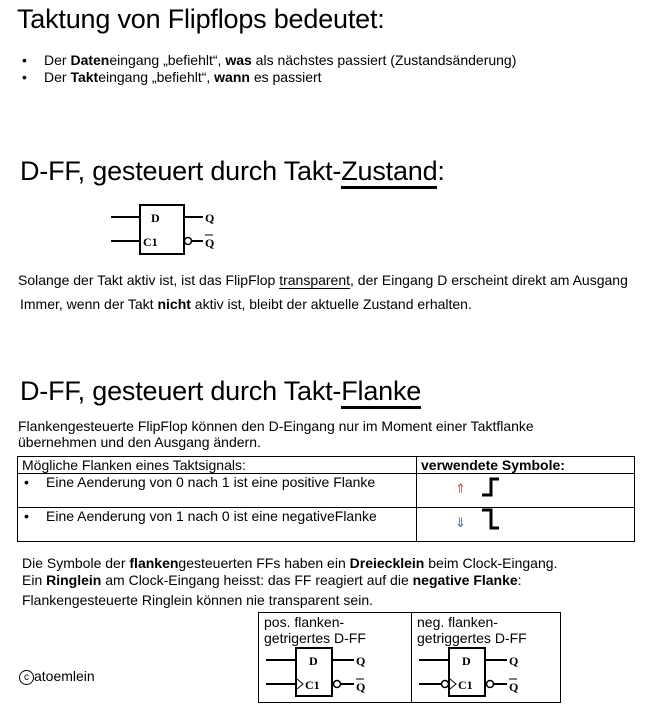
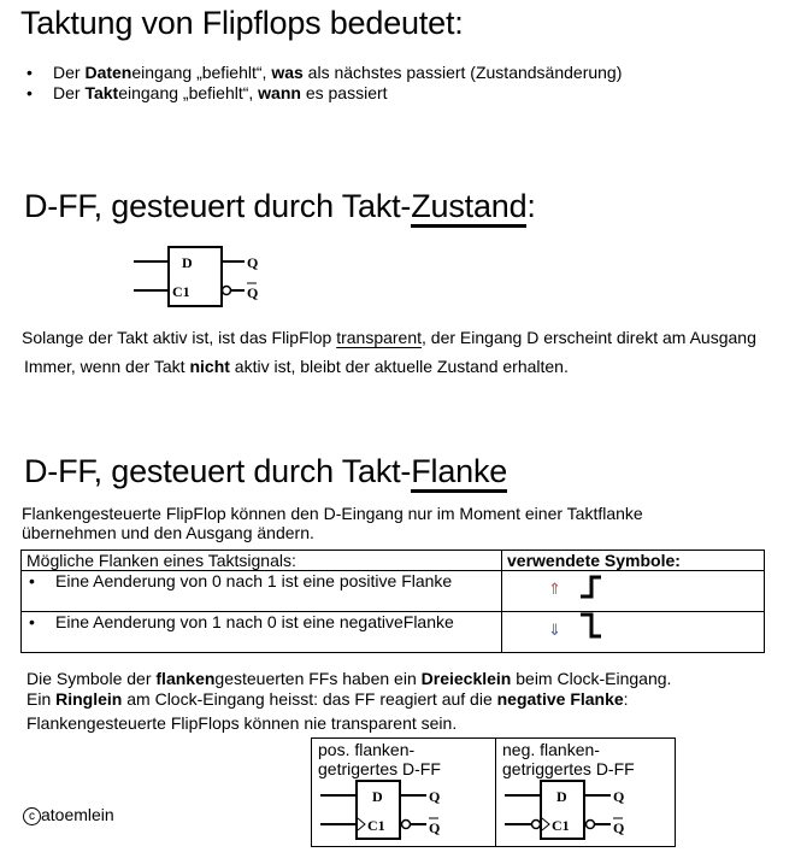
  Taktung von Flipflops bedeutet:
  Der Dateneingang „befiehlt“, was als nächstes passiert (Zustandsänderung)
  Der Takteingang „befiehlt“, wann es passiert
  D-FF, gesteuert durch Takt-Zustand:
  D
  C1
  Q
  Q
  Solange der Takt aktiv ist, ist das FlipFlop transparent, der Eingang D erscheint direkt am Ausgang
  Immer, wenn der Takt nicht aktiv ist, bleibt der aktuelle Zustand erhalten.
  D-FF, gesteuert durch Takt-Flanke
  Flankengesteuerte FlipFlop können den D-Eingang nur im Moment einer Taktflanke
  übernehmen und den Ausgang ändern.
  Mögliche Flanken eines Taktsignals:	verwendete Symbole:
  • Eine Aenderung von 0 nach 1 ist eine positive Flanke	⇑
  • Eine Aenderung von 1 nach 0 ist eine negativeFlanke	⇓
  Die Symbole der flankengesteuerten FFs haben ein Dreiecklein beim Clock-Eingang.
  Ein Ringlein am Clock-Eingang heisst: das FF reagiert auf die negative Flanke:
- Flankengesteuerte Ringlein können nie transparent sein.
+ Flankengesteuerte FlipFlops können nie transparent sein.
  pos. flanken- getrigertes D-FF D C1 Q Q	neg. flanken- getriggertes D-FF D C1 Q Q
  c atoemlein
